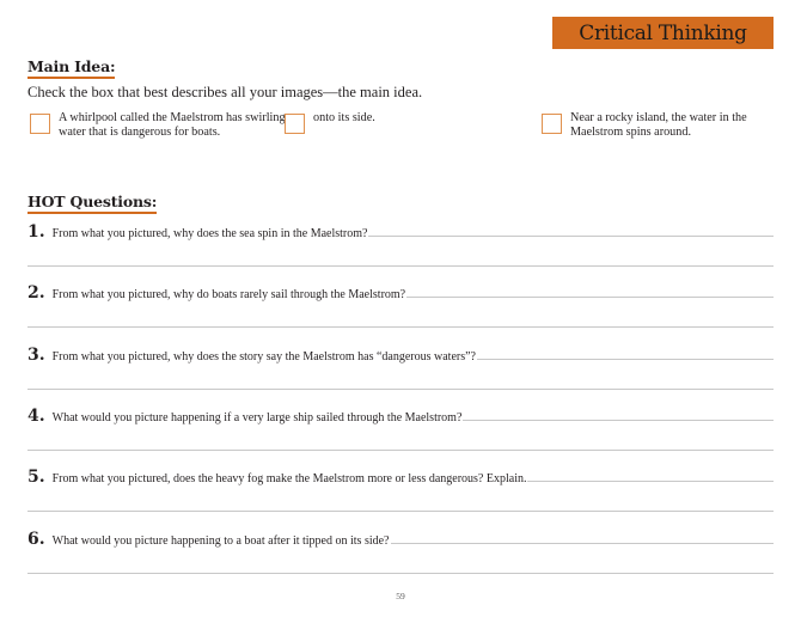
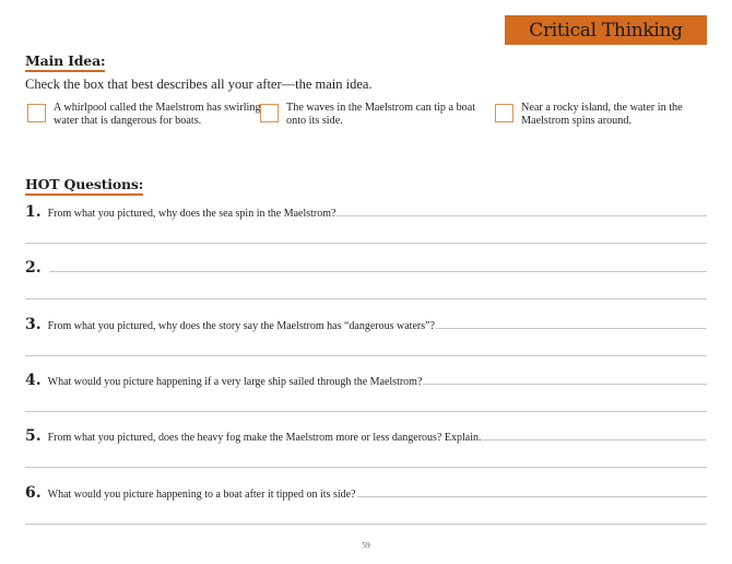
  Critical Thinking
  Main Idea:
- Check the box that best describes all your images—the main idea.
+ Check the box that best describes all your after—the main idea.
  A whirlpool called the Maelstrom has swirling
  water that is dangerous for boats.
+ The waves in the Maelstrom can tip a boat
  onto its side.
  Near a rocky island, the water in the
  Maelstrom spins around.
  HOT Questions:
  1.
  From what you pictured, why does the sea spin in the Maelstrom?
  2.
- From what you pictured, why do boats rarely sail through the Maelstrom?
  3.
  From what you pictured, why does the story say the Maelstrom has “dangerous waters”?
  4.
  What would you picture happening if a very large ship sailed through the Maelstrom?
  5.
  From what you pictured, does the heavy fog make the Maelstrom more or less dangerous? Explain.
  6.
  What would you picture happening to a boat after it tipped on its side?
  59
